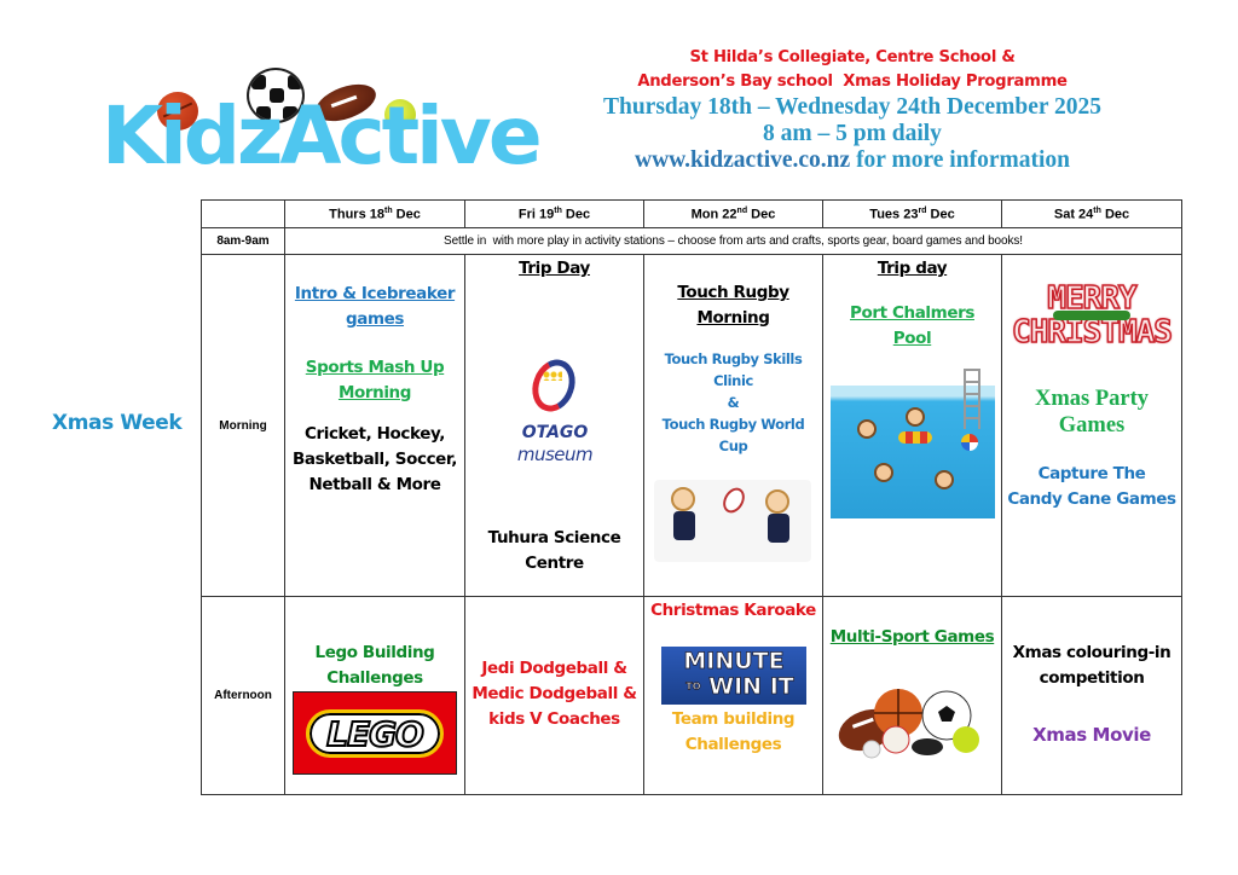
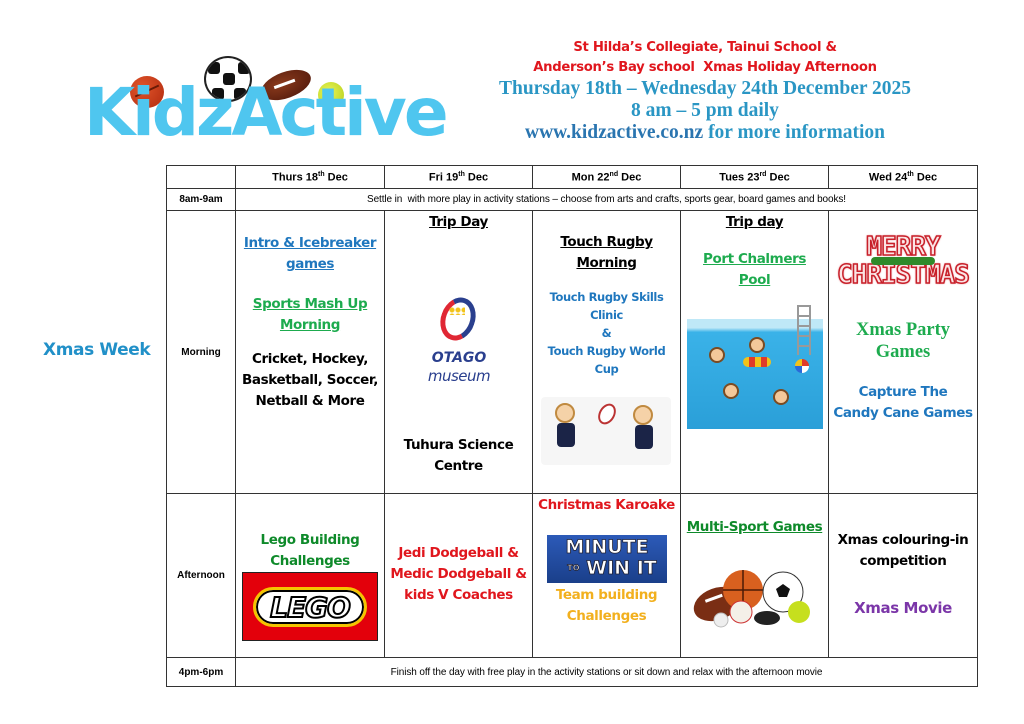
  KidzActive
- St Hilda’s Collegiate, Centre School &
+ St Hilda’s Collegiate, Tainui School &
- Anderson’s Bay school Xmas Holiday Programme
+ Anderson’s Bay school Xmas Holiday Afternoon
  Thursday 18th – Wednesday 24th December 2025
  8 am – 5 pm daily
  www.kidzactive.co.nz for more information
  Xmas Week
- 	Thurs 18 Dec	Fri 19 Dec	Mon 22 Dec	Tues 23 Dec	Sat 24 Dec
+ 	Thurs 18 Dec	Fri 19 Dec	Mon 22 Dec	Tues 23 Dec	Wed 24 Dec
  8am-9am	Settle in with more play in activity stations – choose from arts and crafts, sports gear, board games and books!
  Morning	Intro & Icebreaker games Sports Mash Up Morning Cricket, Hockey, Basketball, Soccer, Netball & More	Trip Day OTAGO museum Tuhura Science Centre	Touch Rugby Morning Touch Rugby Skills Clinic & Touch Rugby World Cup	Trip day Port Chalmers Pool	MERRY CHRISTMAS Xmas Party Games Capture The Candy Cane Games
  Afternoon	Lego Building Challenges LEGO	Jedi Dodgeball & Medic Dodgeball & kids V Coaches	Christmas Karoake MINUTE TO WIN IT Team building Challenges	Multi-Sport Games	Xmas colouring-in competition Xmas Movie
+ 4pm-6pm	Finish off the day with free play in the activity stations or sit down and relax with the afternoon movie
